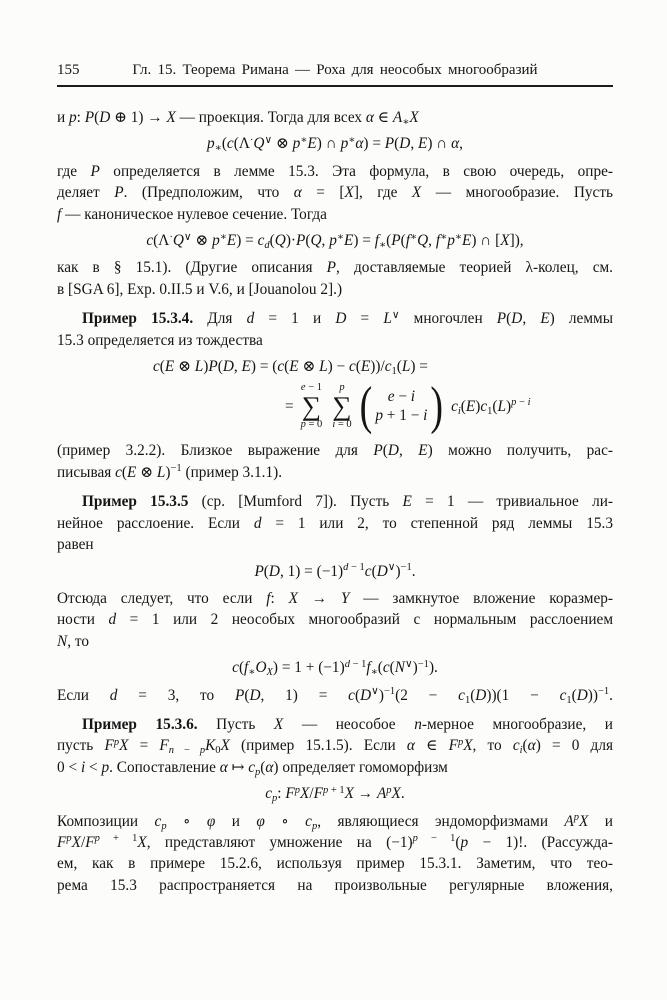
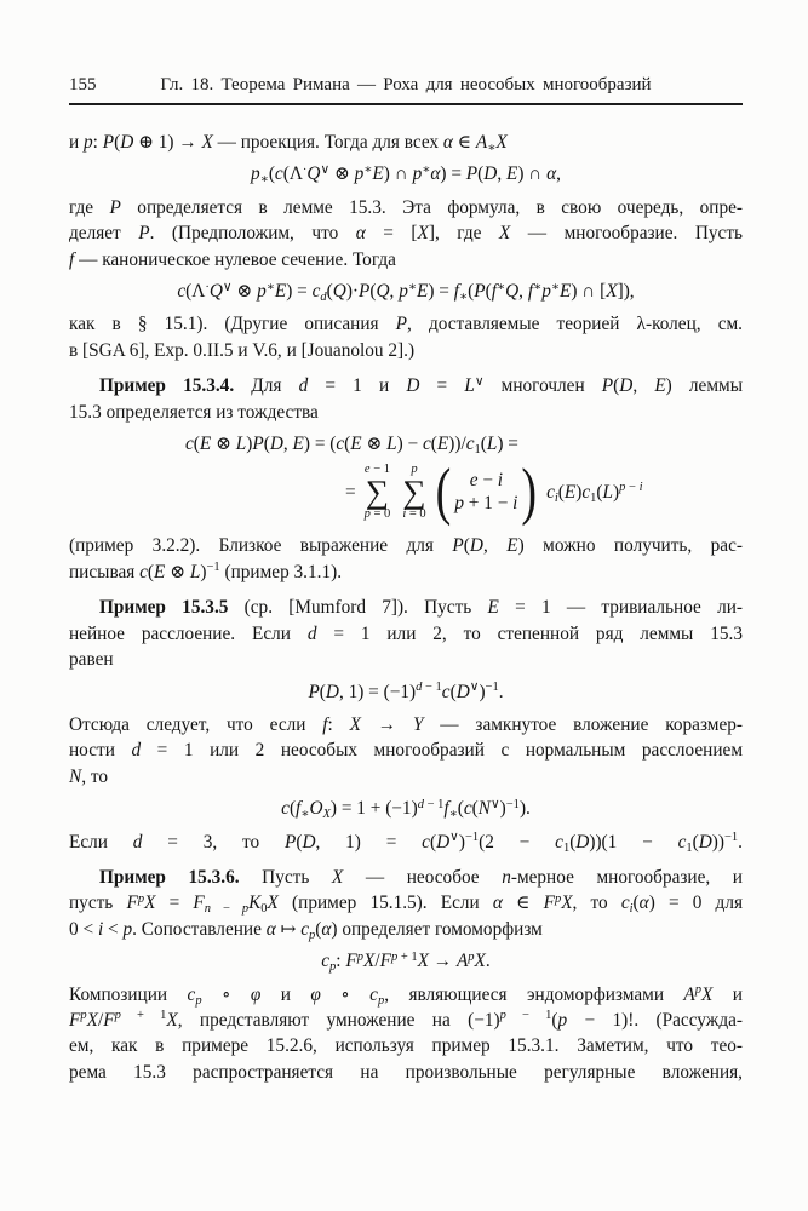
  155
- Гл. 15. Теорема Римана — Роха для неособых многообразий
+ Гл. 18. Теорема Римана — Роха для неособых многообразий
  и p: P(D ⊕ 1) → X — проекция. Тогда для всех α ∈ A∗X
  p∗(c(Λ·Q∨ ⊗ p∗E) ∩ p∗α) = P(D, E) ∩ α,
  где P определяется в лемме 15.3. Эта формула, в свою очередь, опре-
  деляет P. (Предположим, что α = [X], где X — многообразие. Пусть
  f — каноническое нулевое сечение. Тогда
  c(Λ·Q∨ ⊗ p∗E) = cd(Q)·P(Q, p∗E) = f∗(P(f∗Q, f∗p∗E) ∩ [X]),
  как в § 15.1). (Другие описания P, доставляемые теорией λ-колец, см.
  в [SGA 6], Exp. 0.II.5 и V.6, и [Jouanolou 2].)
  Пример 15.3.4. Для d = 1 и D = L∨ многочлен P(D, E) леммы
  15.3 определяется из тождества
  c(E ⊗ L)P(D, E) = (c(E ⊗ L) − c(E))/c1(L) =
  =
  e − 1
  ∑
  p = 0
  p
  ∑
  i = 0
  (
  e − i
  p + 1 − i
  )
  ci(E)c1(L)p − i
  (пример 3.2.2). Близкое выражение для P(D, E) можно получить, рас-
  писывая c(E ⊗ L)−1 (пример 3.1.1).
  Пример 15.3.5 (ср. [Mumford 7]). Пусть E = 1 — тривиальное ли-
  нейное расслоение. Если d = 1 или 2, то степенной ряд леммы 15.3
  равен
  P(D, 1) = (−1)d − 1c(D∨)−1.
  Отсюда следует, что если f: X → Y — замкнутое вложение коразмер-
  ности d = 1 или 2 неособых многообразий с нормальным расслоением
  N, то
  c(f∗OX) = 1 + (−1)d − 1f∗(c(N∨)−1).
  Если d = 3, то P(D, 1) = c(D∨)−1(2 − c1(D))(1 − c1(D))−1.
  Пример 15.3.6. Пусть X — неособое n-мерное многообразие, и
  пусть FpX = Fn − pK0X (пример 15.1.5). Если α ∈ FpX, то ci(α) = 0 для
  0 < i < p. Сопоставление α ↦ cp(α) определяет гомоморфизм
  cp: FpX/Fp + 1X → ApX.
  Композиции cp ∘ φ и φ ∘ cp, являющиеся эндоморфизмами ApX и
  FpX/Fp + 1X, представляют умножение на (−1)p − 1(p − 1)!. (Рассужда-
  ем, как в примере 15.2.6, используя пример 15.3.1. Заметим, что тео-
  рема 15.3 распространяется на произвольные регулярные вложения,
